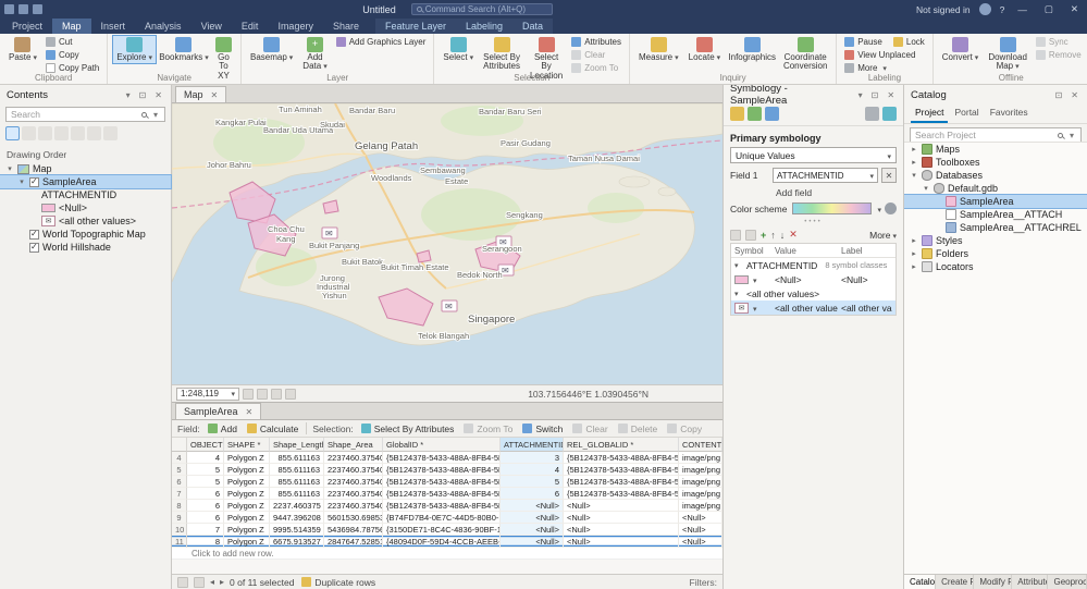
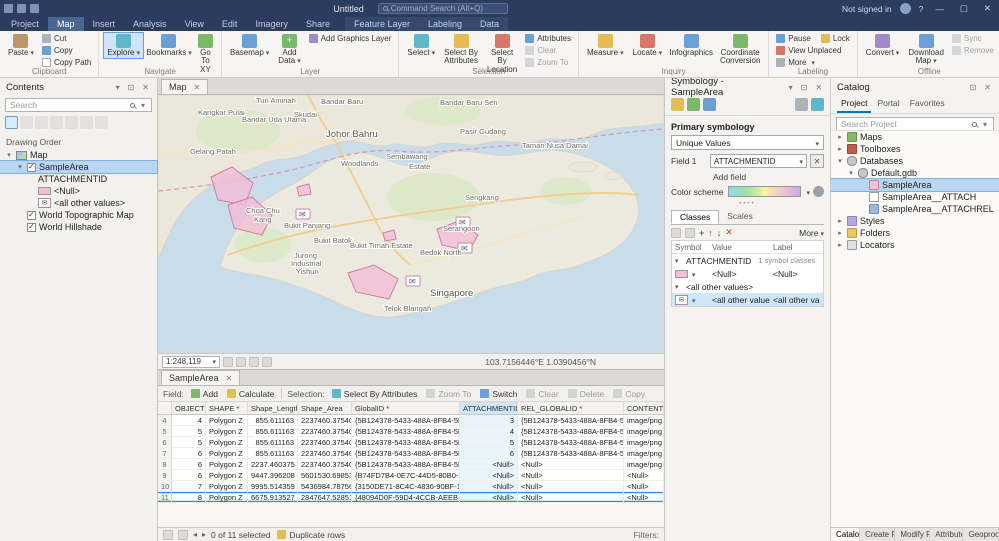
  Untitled
  Command Search (Alt+Q)
  Not signed in
  ?
  —
  ▢
  ✕
  Project
  Map
  Insert
  Analysis
  View
  Edit
  Imagery
  Share
  Feature Layer
  Labeling
  Data
  Paste
  Cut
  Copy
  Copy Path
  Clipboard
  Explore
  Bookmarks
  Go To XY
  Navigate
  Basemap
  +
  Add Data
  Add Graphics Layer
  Layer
  Select
  Select By Attributes
  Select By Location
  Attributes
  Clear
  Zoom To
  Selection
  Measure
  Locate
  Infographics
  Coordinate Conversion
  Inquiry
  Pause
  Lock
  View Unplaced
  More
  Labeling
  Convert
  Download Map
  Sync
  Remove
  Offline
  Contents
  ▾
  ⊡
  ✕
  Search
  ▾
  Drawing Order
  Map
  SampleArea
  ATTACHMENTID
  <Null>
  <all other values>
  World Topographic Map
  World Hillshade
  Map
  ✕
  ✉
  ✉
  ✉
  ✉
  Tun Aminah
  Bandar Baru
  Kangkar Pulai
  Bandar Uda Utama
  Skudai
  Bandar Baru Seri
- Gelang Patah
+ Johor Bahru
  Pasir Gudang
  Taman Nusa Damai
- Johor Bahru
+ Gelang Patah
  Woodlands
  Sembawang
  Estate
  Sengkang
  Choa Chu
  Kang
  Bukit Panjang
  Serangoon
  Bukit Batok
  Bukit Timah Estate
  Bedok North
  Jurong
  Industrial
  Yishun
  Singapore
  Telok Blangah
  1:248,119
  103.7156446°E 1.0390456°N
  SampleArea
  ✕
  Field:
  Add
  Calculate
  Selection:
  Select By Attributes
  Zoom To
  Switch
  Clear
  Delete
  Copy
  SHAPE *
  Shape_Lengt
  Shape_Area
  GlobalID *
  ATTACHMENTI
  REL_GLOBALID *
  4
  4
  Polygon Z
  855.611163
  2237460.37540
  3
  image/png
  5
  5
  Polygon Z
  855.611163
  2237460.37540
  4
  image/png
  6
  5
  Polygon Z
  855.611163
  2237460.37540
  5
  image/png
  7
  6
  Polygon Z
  855.611163
  2237460.37540
  6
  image/png
  8
  6
  Polygon Z
  2237.460375
  2237460.37540
  <Null>
  <Null>
  image/png
  9
  6
  Polygon Z
  9447.396208
  5601530.69853
  <Null>
  <Null>
  <Null>
  10
  7
  Polygon Z
  9995.514359
  5436984.78756
  <Null>
  <Null>
  <Null>
  11
  8
  Polygon Z
  6675.913527
  2847647.52851
  <Null>
  <Null>
  <Null>
- Click to add new row.
  ◂
  ▸
  0 of 11 selected
  Duplicate rows
  Filters:
  Symbology - SampleArea
  ▾
  ⊡
  ✕
  Primary symbology
  Unique Values
  Field 1
  ATTACHMENTID
  ✕
  Add field
  Color scheme
+ Classes
+ Scales
  +
  ↑
  ↓
  ✕
  More
  Symbol
  Value
  Label
  ATTACHMENTID
- 8 symbol classes
+ 1 symbol classes
  <Null>
  <Null>
  <all other values>
  <all other value
  Catalog
  ⊡
  ✕
  Project
  Portal
  Favorites
  Search Project
  ▾
  Maps
  Toolboxes
  Databases
  Default.gdb
  SampleArea
  SampleArea__ATTACH
  SampleArea__ATTACHREL
  Styles
  Folders
  Locators
  Catalo
  Create F
  Modify F
  Attribute
  Geoproc
